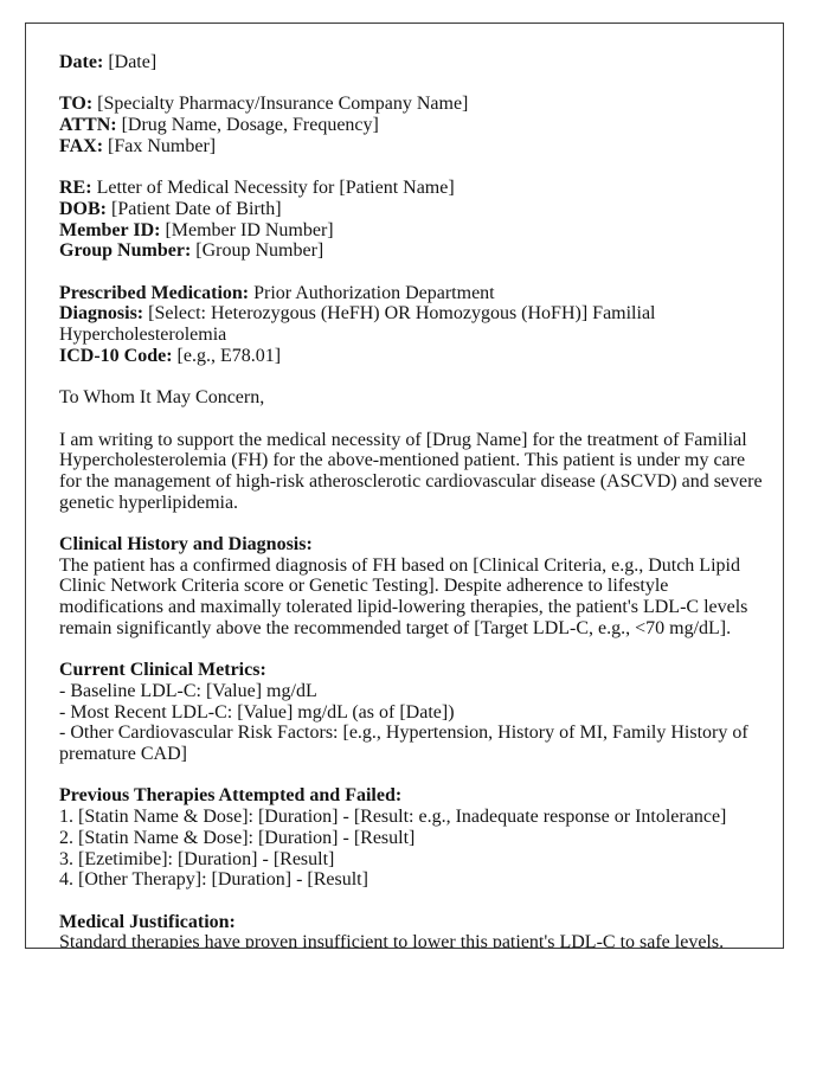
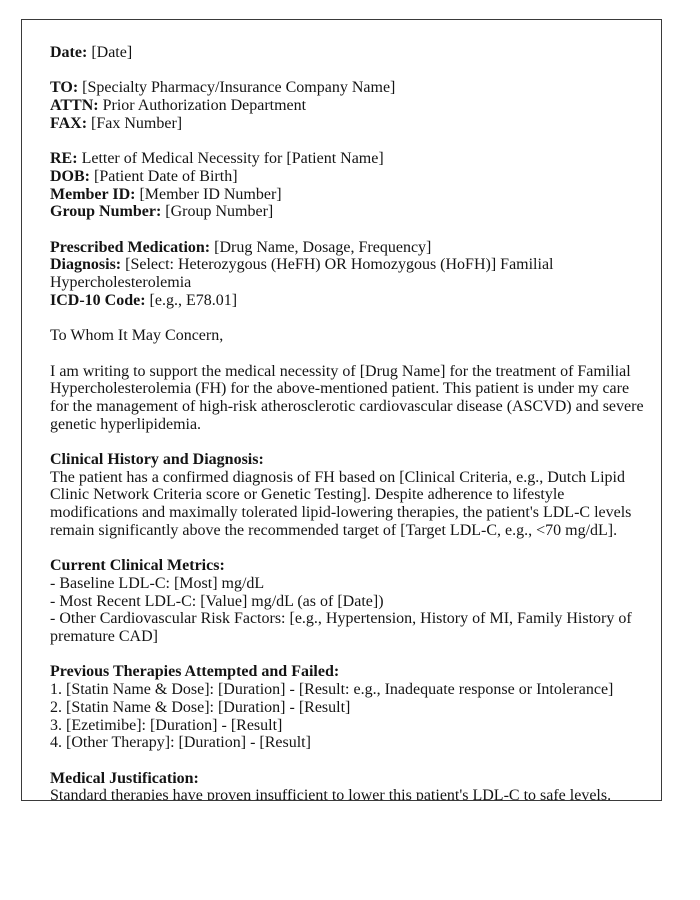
  Date: [Date]
  TO: [Specialty Pharmacy/Insurance Company Name]
- ATTN: [Drug Name, Dosage, Frequency]
+ ATTN: Prior Authorization Department
  FAX: [Fax Number]
  RE: Letter of Medical Necessity for [Patient Name]
  DOB: [Patient Date of Birth]
  Member ID: [Member ID Number]
  Group Number: [Group Number]
- Prescribed Medication: Prior Authorization Department
+ Prescribed Medication: [Drug Name, Dosage, Frequency]
  Diagnosis: [Select: Heterozygous (HeFH) OR Homozygous (HoFH)] Familial Hypercholesterolemia
  ICD-10 Code: [e.g., E78.01]
  To Whom It May Concern,
  I am writing to support the medical necessity of [Drug Name] for the treatment of Familial Hypercholesterolemia (FH) for the above-mentioned patient. This patient is under my care for the management of high-risk atherosclerotic cardiovascular disease (ASCVD) and severe genetic hyperlipidemia.
  Clinical History and Diagnosis:
  The patient has a confirmed diagnosis of FH based on [Clinical Criteria, e.g., Dutch Lipid Clinic Network Criteria score or Genetic Testing]. Despite adherence to lifestyle modifications and maximally tolerated lipid-lowering therapies, the patient's LDL-C levels remain significantly above the recommended target of [Target LDL-C, e.g., <70 mg/dL].
  Current Clinical Metrics:
- - Baseline LDL-C: [Value] mg/dL
+ - Baseline LDL-C: [Most] mg/dL
  - Most Recent LDL-C: [Value] mg/dL (as of [Date])
  - Other Cardiovascular Risk Factors: [e.g., Hypertension, History of MI, Family History of premature CAD]
  Previous Therapies Attempted and Failed:
  1. [Statin Name & Dose]: [Duration] - [Result: e.g., Inadequate response or Intolerance]
  2. [Statin Name & Dose]: [Duration] - [Result]
  3. [Ezetimibe]: [Duration] - [Result]
  4. [Other Therapy]: [Duration] - [Result]
  Medical Justification:
  Standard therapies have proven insufficient to lower this patient's LDL-C to safe levels.
